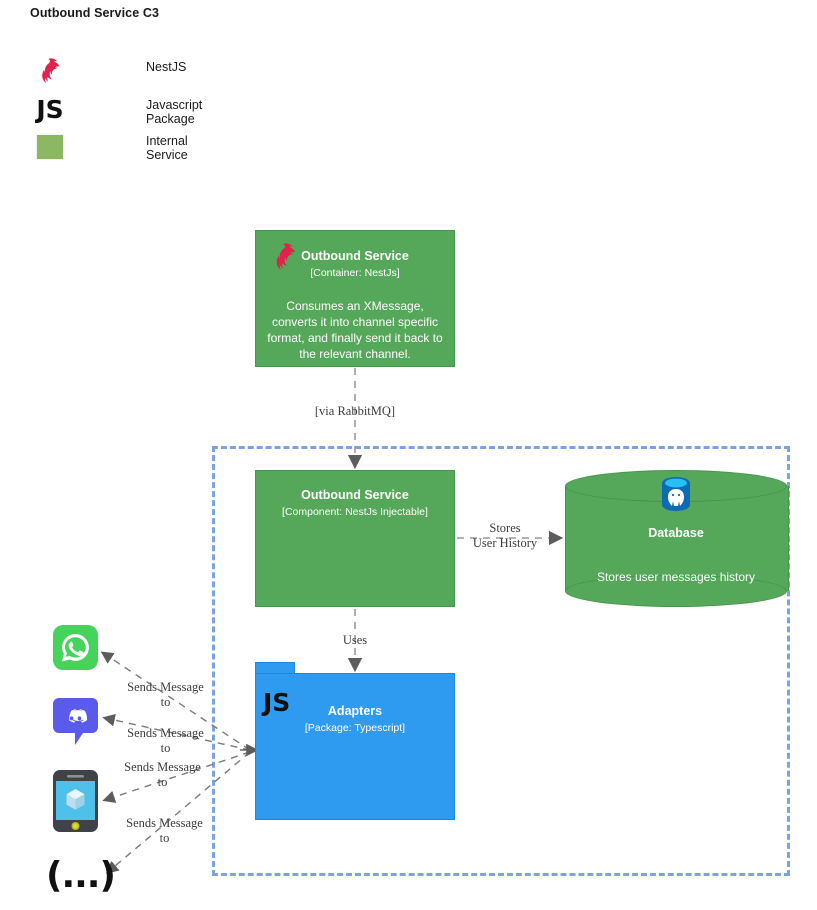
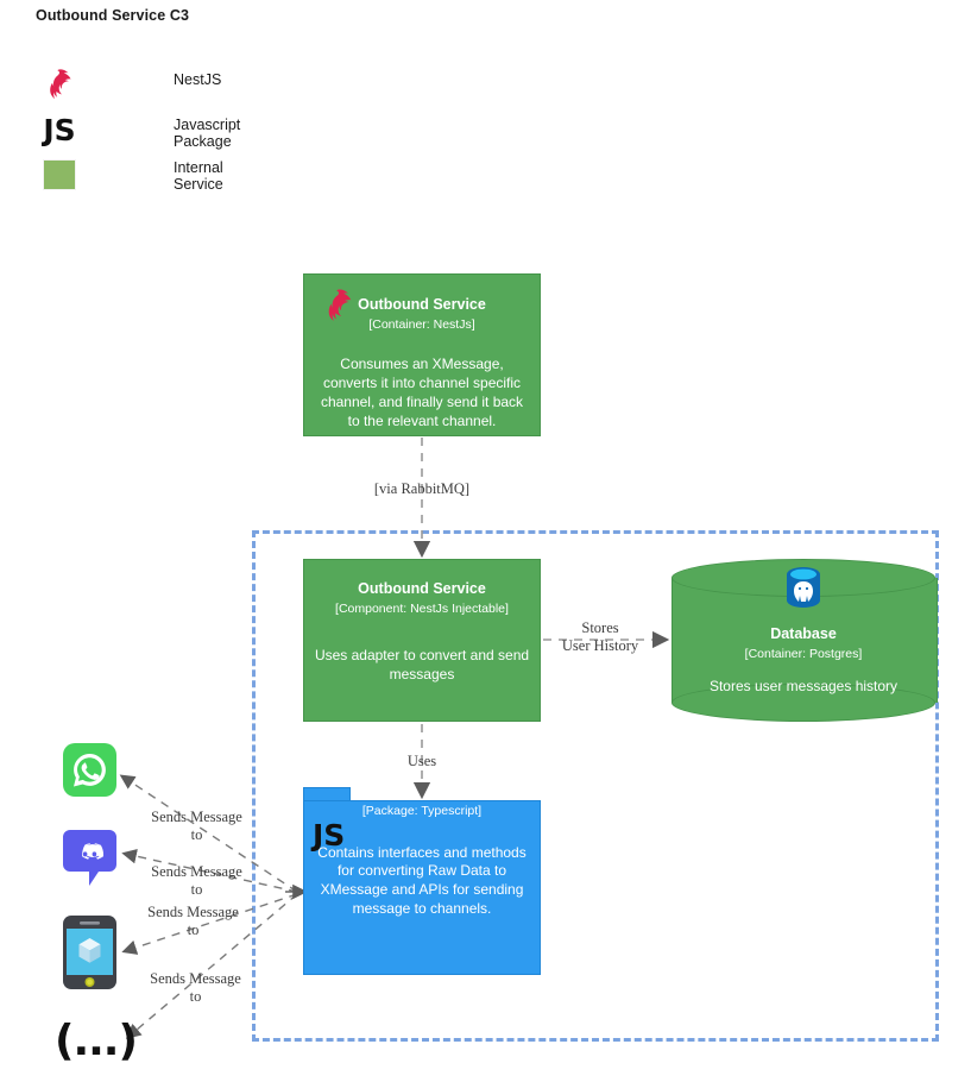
  Outbound Service C3
  NestJS
  JS
  Javascript Package
  Internal Service
  [via RabbitMQ]
  Stores
  User History
  Uses
  Sends Message
  to
  Sends Message
  to
  Sends Message
  to
  Sends Message
  to
  Outbound Service
  [Container: NestJs]
- Consumes an XMessage, converts it into channel specific format, and finally send it back to the relevant channel.
+ Consumes an XMessage, converts it into channel specific channel, and finally send it back to the relevant channel.
  Outbound Service
  [Component: NestJs Injectable]
+ Uses adapter to convert and send messages
  Database
+ [Container: Postgres]
  Stores user messages history
- Adapters
  [Package: Typescript]
+ Contains interfaces and methods for converting Raw Data to XMessage and APIs for sending message to channels.
  JS
  (...)
